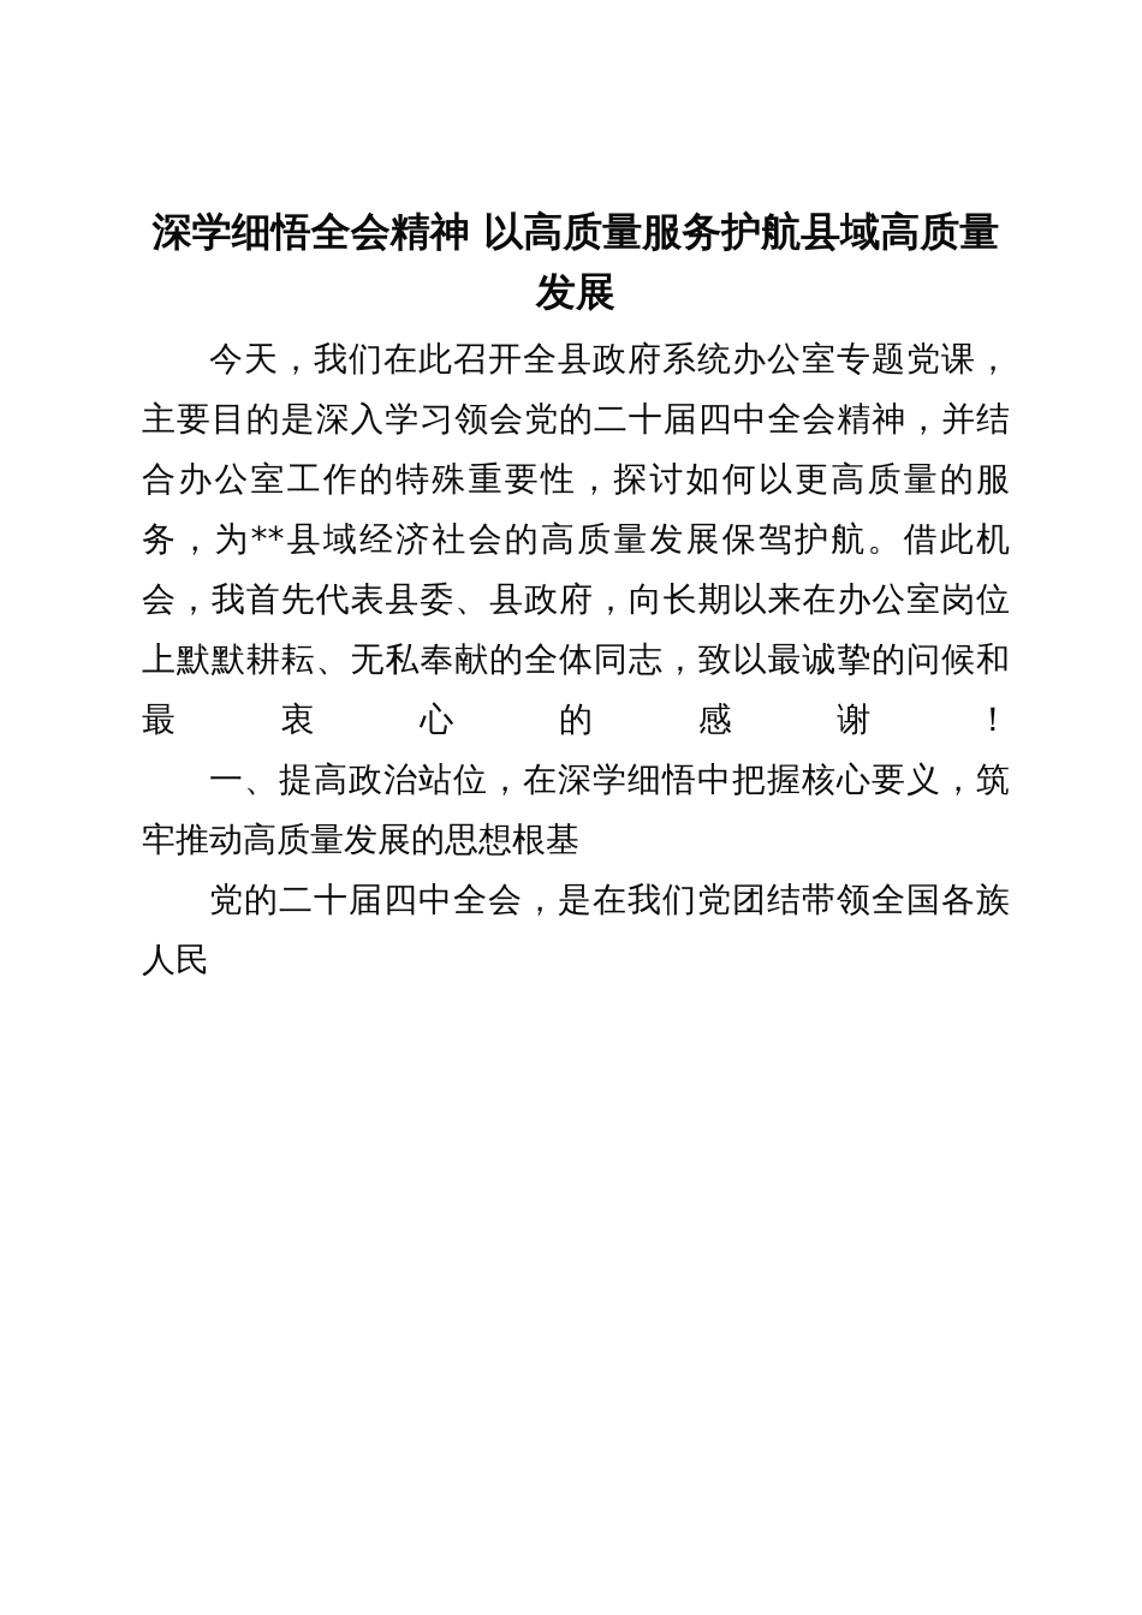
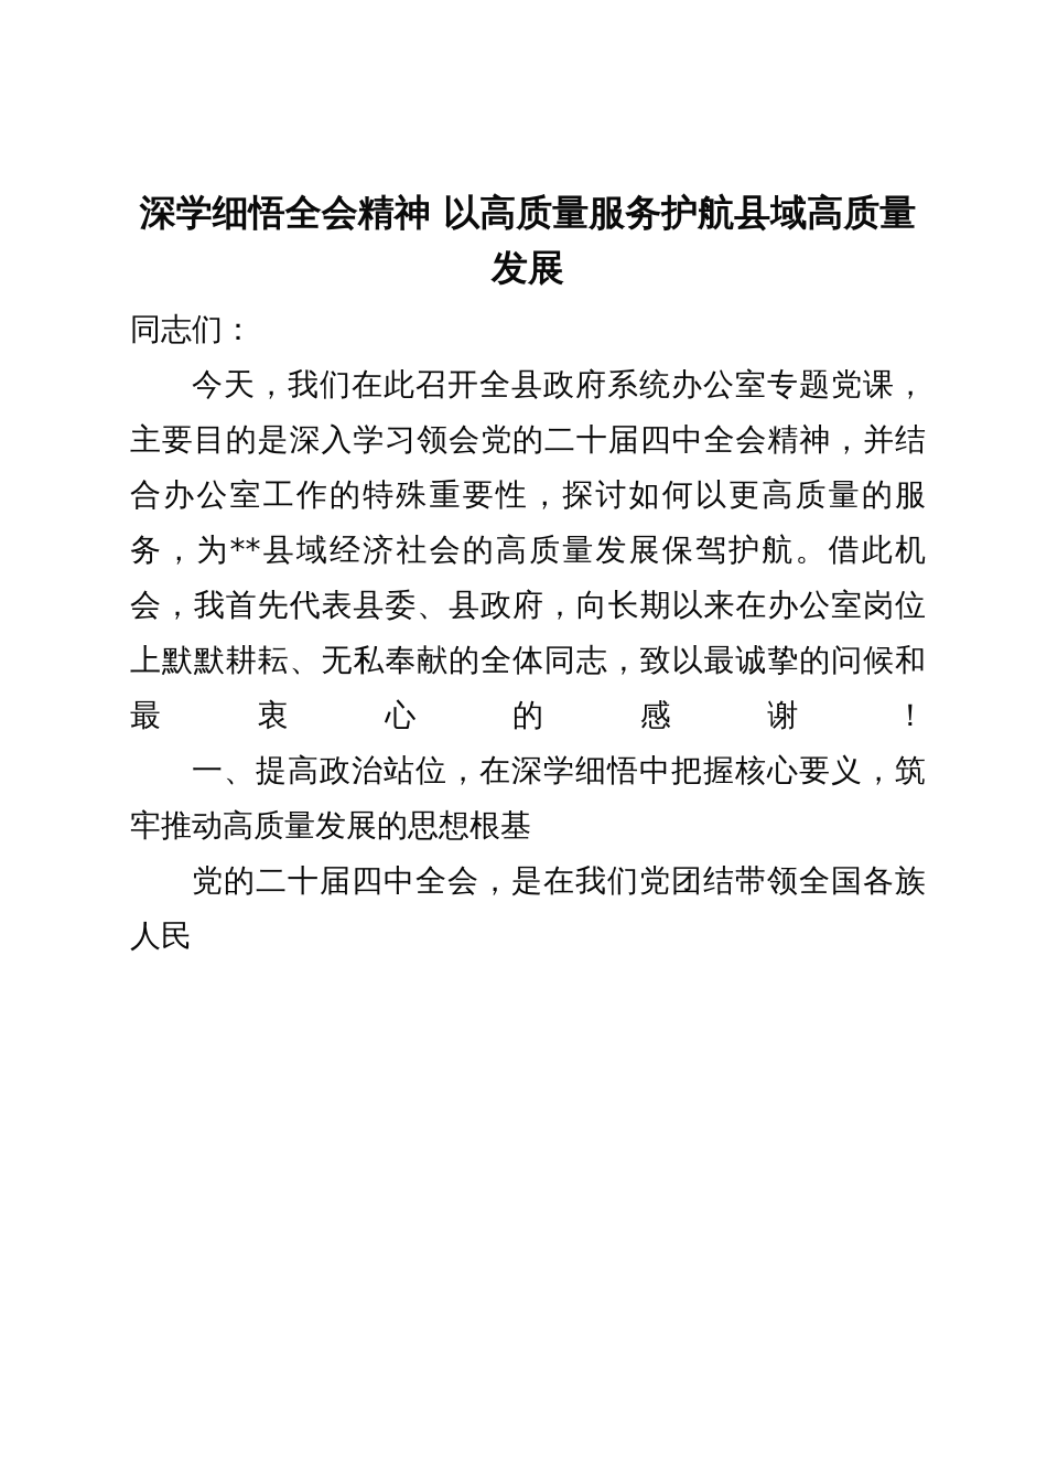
  深学细悟全会精神 以高质量服务护航县域高质量发展
+ 同志们：
  今天，我们在此召开全县政府系统办公室专题党课，主要目的是深入学习领会党的二十届四中全会精神，并结合办公室工作的特殊重要性，探讨如何以更高质量的服务，为**县域经济社会的高质量发展保驾护航。借此机会，我首先代表县委、县政府，向长期以来在办公室岗位上默默耕耘、无私奉献的全体同志，致以最诚挚的问候和最衷心的感谢！
  一、提高政治站位，在深学细悟中把握核心要义，筑牢推动高质量发展的思想根基
  党的二十届四中全会，是在我们党团结带领全国各族人民
